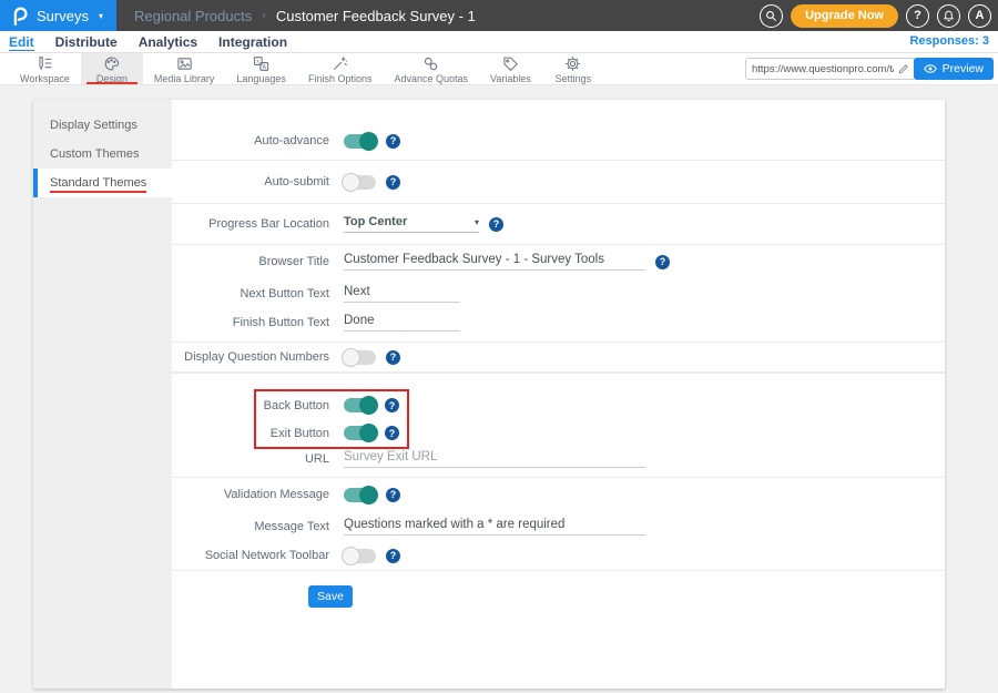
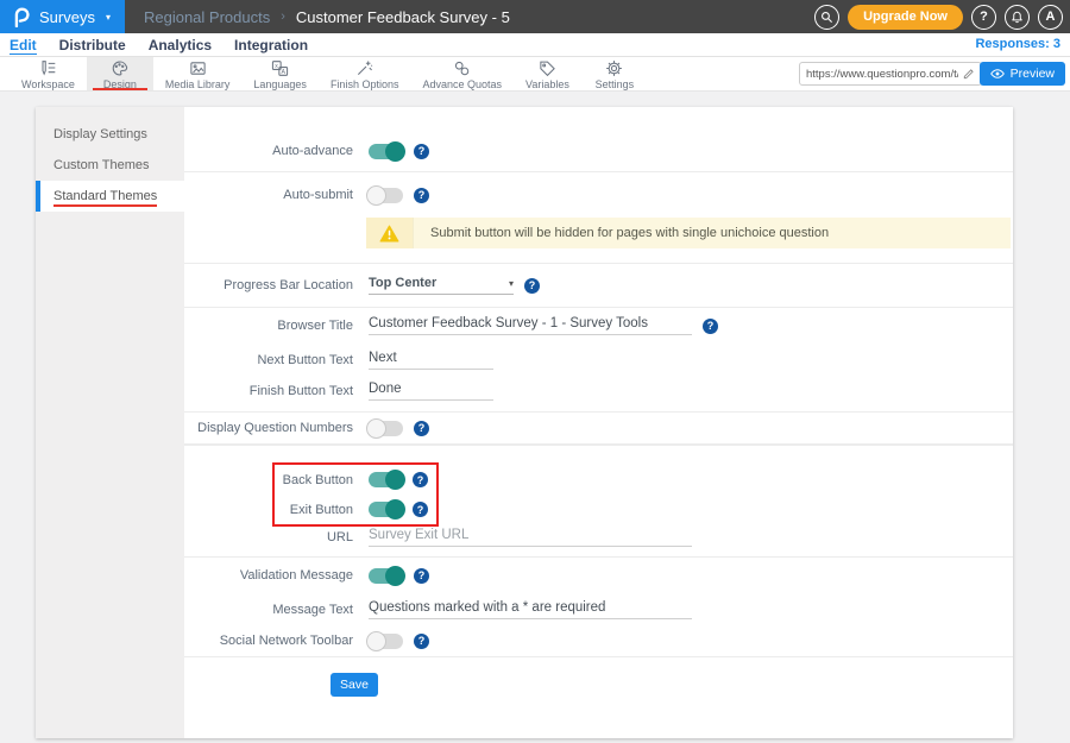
  Surveys
  ▾
  Regional Products
  ›
- Customer Feedback Survey - 1
+ Customer Feedback Survey - 5
  Upgrade Now
  ?
  A
  Edit
  Distribute
  Analytics
  Integration
  Responses: 3
  Workspace
  Design
  Media Library
  Languages
  Finish Options
  Advance Quotas
  Variables
  Settings
  https://www.questionpro.com/t
  Preview
  Display Settings
  Custom Themes
  Standard Themes
  Auto-advance
  ?
  Auto-submit
  ?
+ Submit button will be hidden for pages with single unichoice question
  Progress Bar Location
  Top Center
  ▾
  ?
  Browser Title
  Customer Feedback Survey - 1 - Survey Tools
  ?
  Next Button Text
  Next
  Finish Button Text
  Done
  Display Question Numbers
  ?
  Back Button
  ?
  Exit Button
  ?
  URL
  Survey Exit URL
  Validation Message
  ?
  Message Text
  Questions marked with a * are required
  Social Network Toolbar
  ?
  Save
